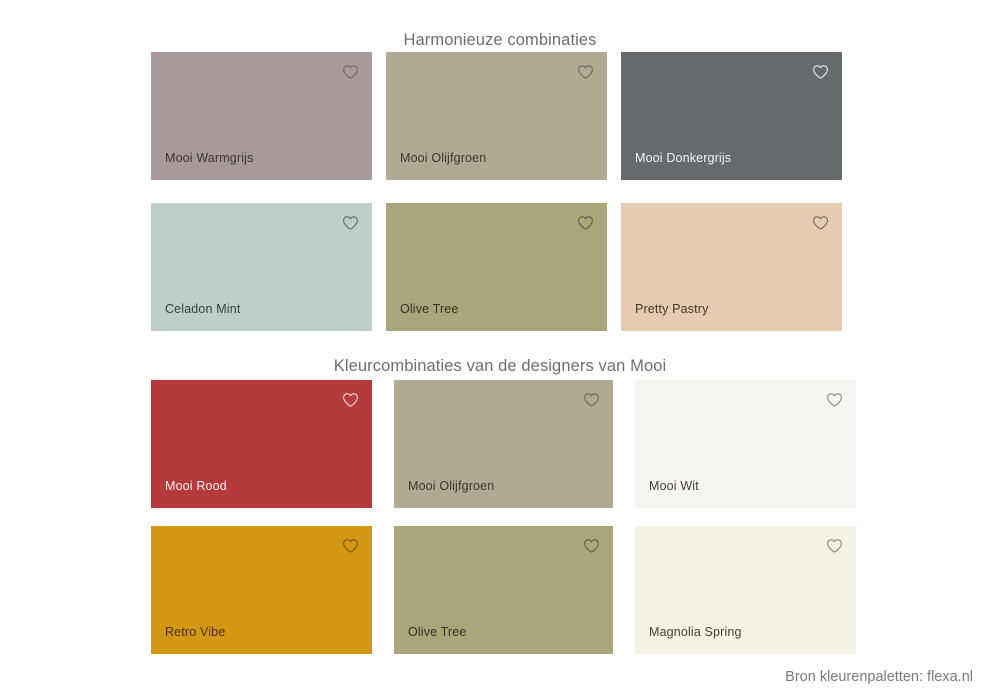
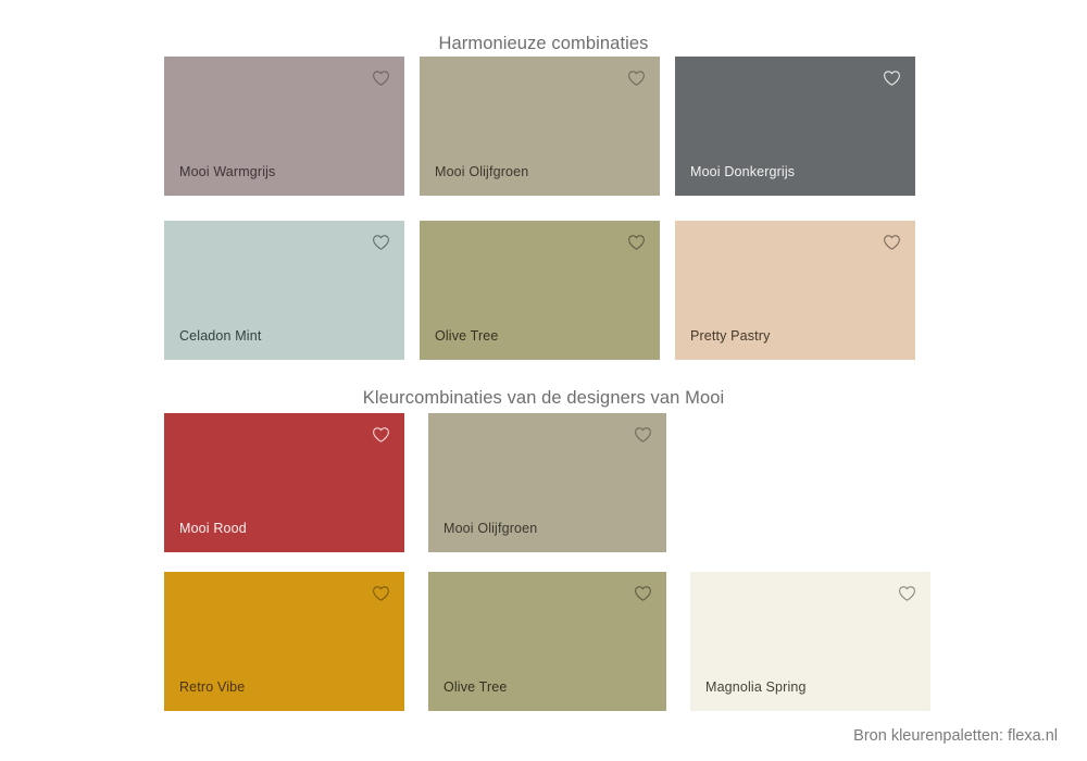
  Harmonieuze combinaties
  Mooi Warmgrijs
  Mooi Olijfgroen
  Mooi Donkergrijs
  Celadon Mint
  Olive Tree
  Pretty Pastry
  Kleurcombinaties van de designers van Mooi
  Mooi Rood
  Mooi Olijfgroen
- Mooi Wit
  Retro Vibe
  Olive Tree
  Magnolia Spring
  Bron kleurenpaletten: flexa.nl
